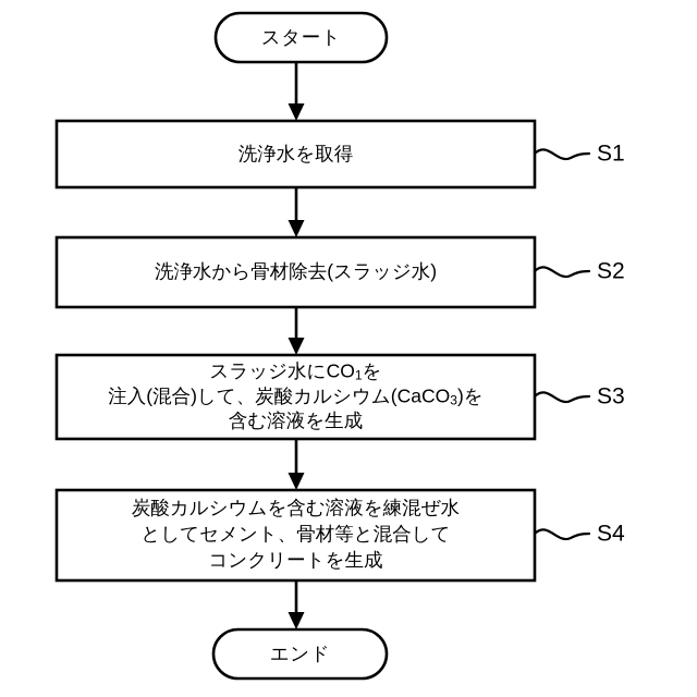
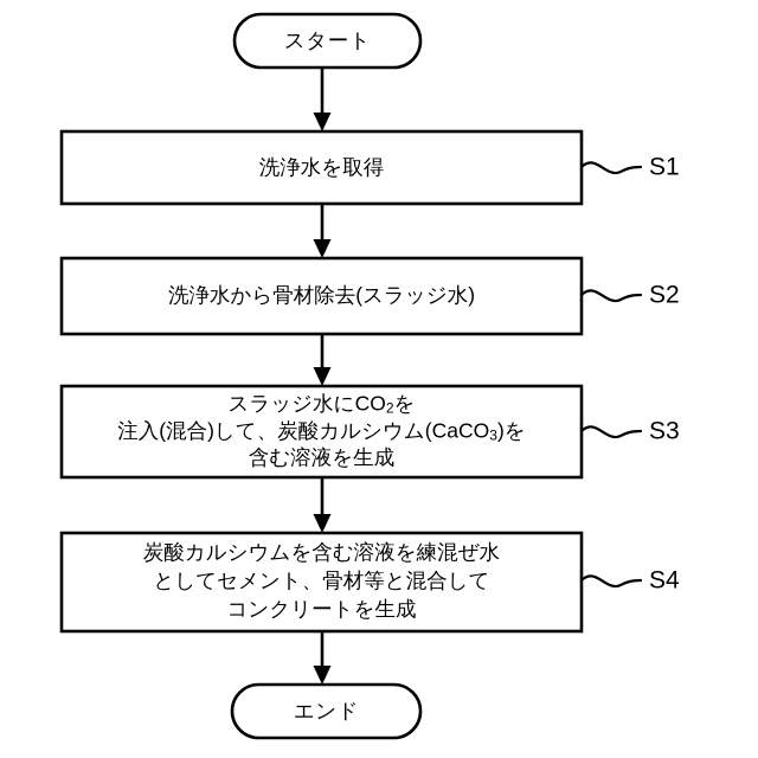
  スタート
  洗浄水を取得
  S1
  洗浄水から骨材除去(スラッジ水)
  S2
- スラッジ水にCO1を
+ スラッジ水にCO2を
  注入(混合)して、炭酸カルシウム(CaCO3)を
  含む溶液を生成
  S3
  炭酸カルシウムを含む溶液を練混ぜ水
  としてセメント、骨材等と混合して
  コンクリートを生成
  S4
  エンド
